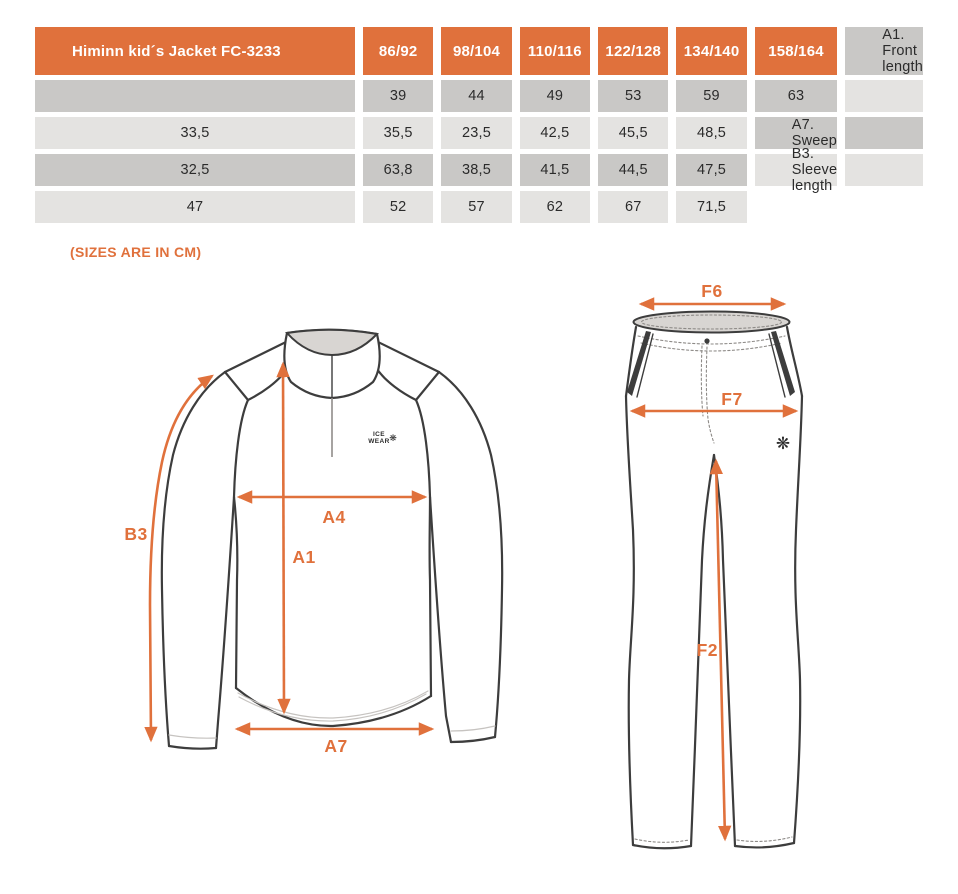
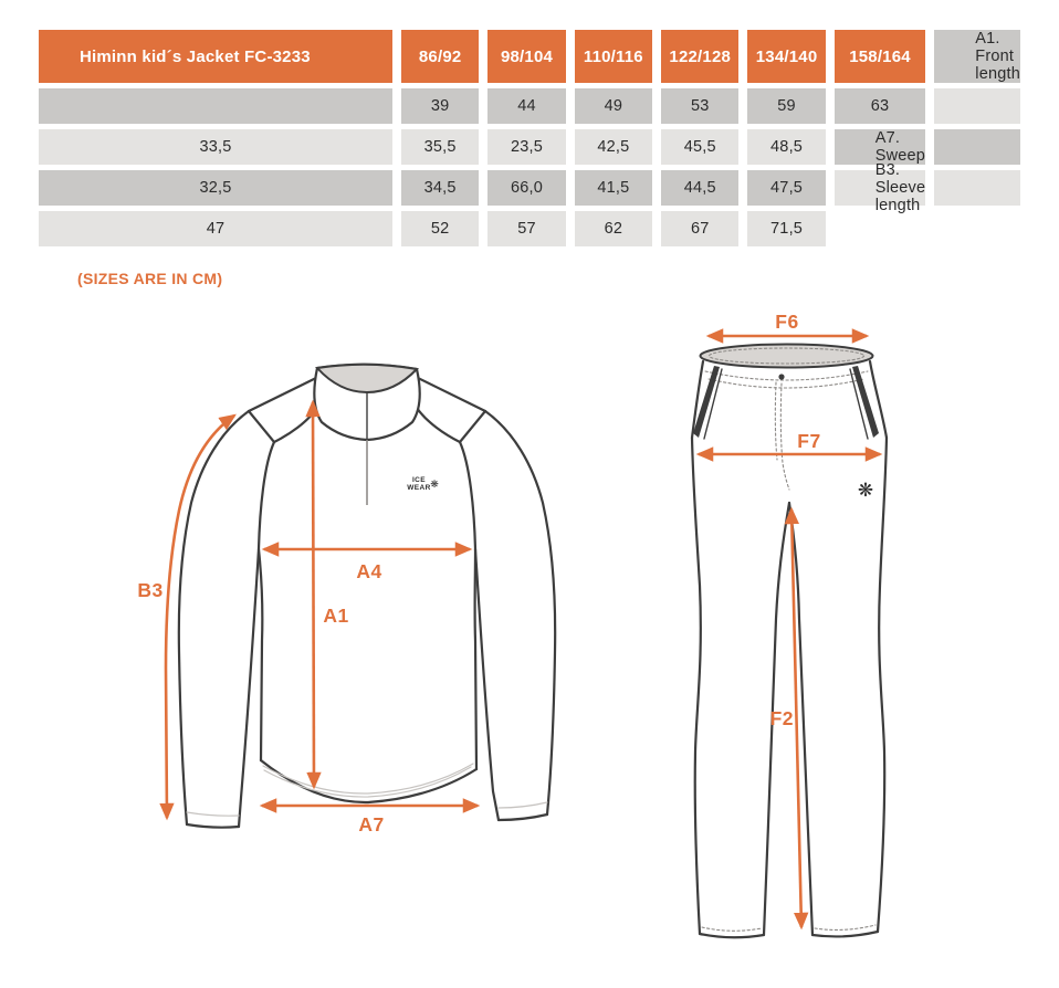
  Himinn kid´s Jacket FC-3233
  86/92
  98/104
  110/116
  122/128
  134/140
  158/164
  A1. Front length
  39
  44
  49
  53
  59
  63
  33,5
  35,5
  23,5
  42,5
  45,5
  48,5
  A7. Sweep
  32,5
- 63,8
+ 34,5
- 38,5
+ 66,0
  41,5
  44,5
  47,5
  B3. Sleeve length
  47
  52
  57
  62
  67
  71,5
  (SIZES ARE IN CM)
  ❋
  B3
  A1
  A4
  A7
  ❋
  F6
  F7
  F2
